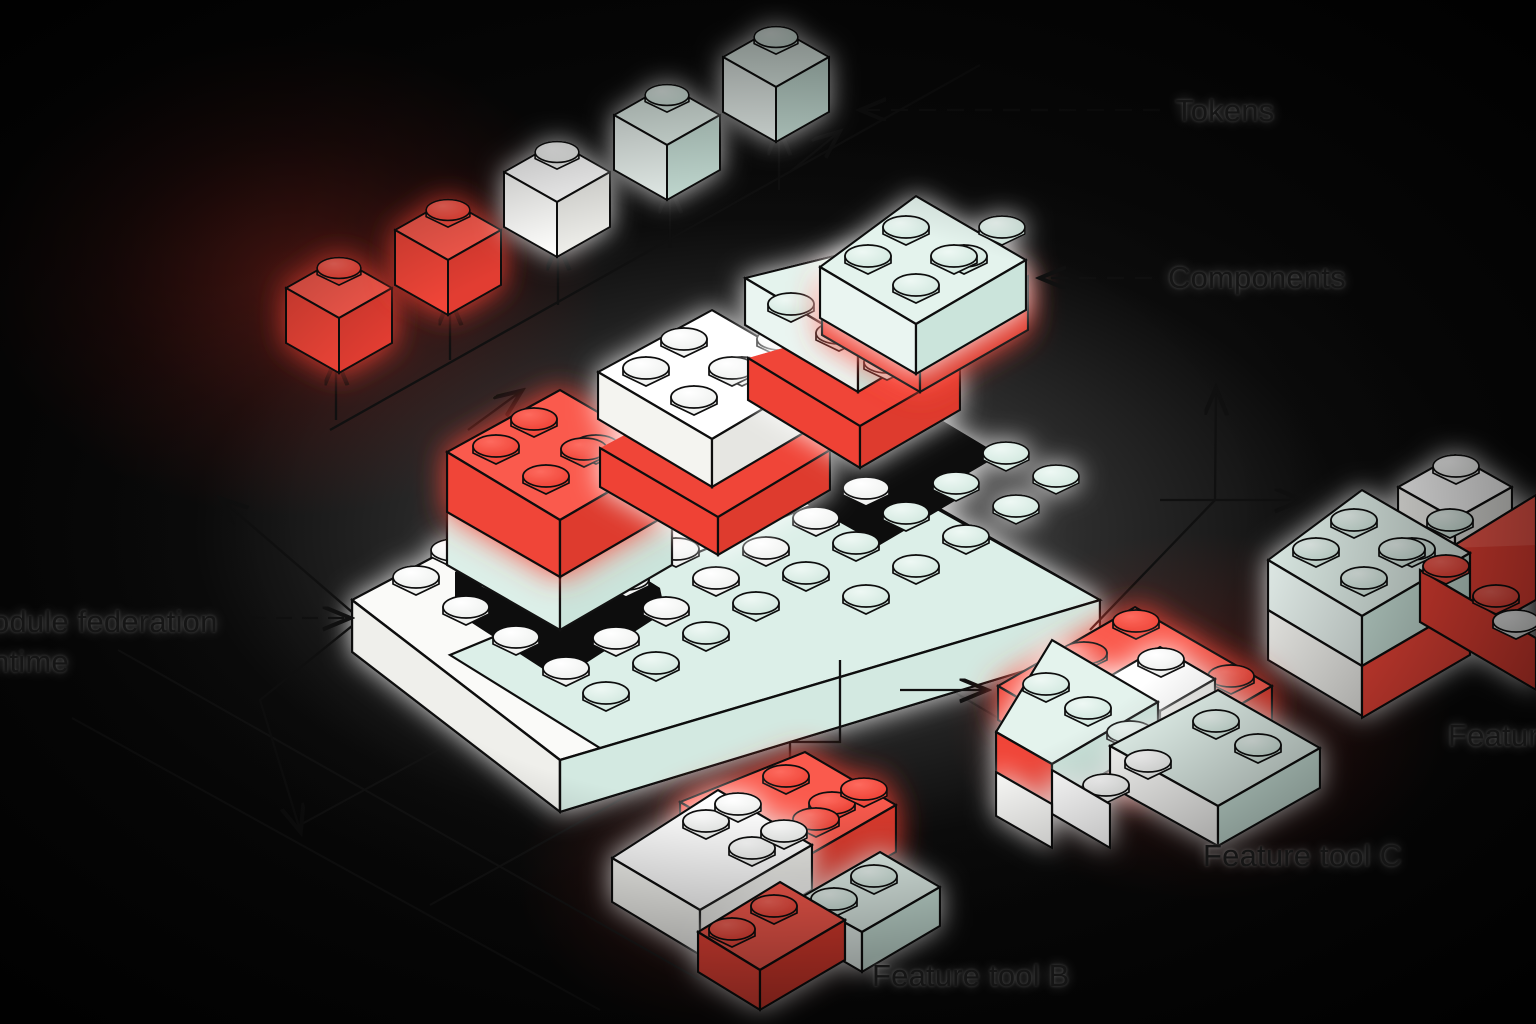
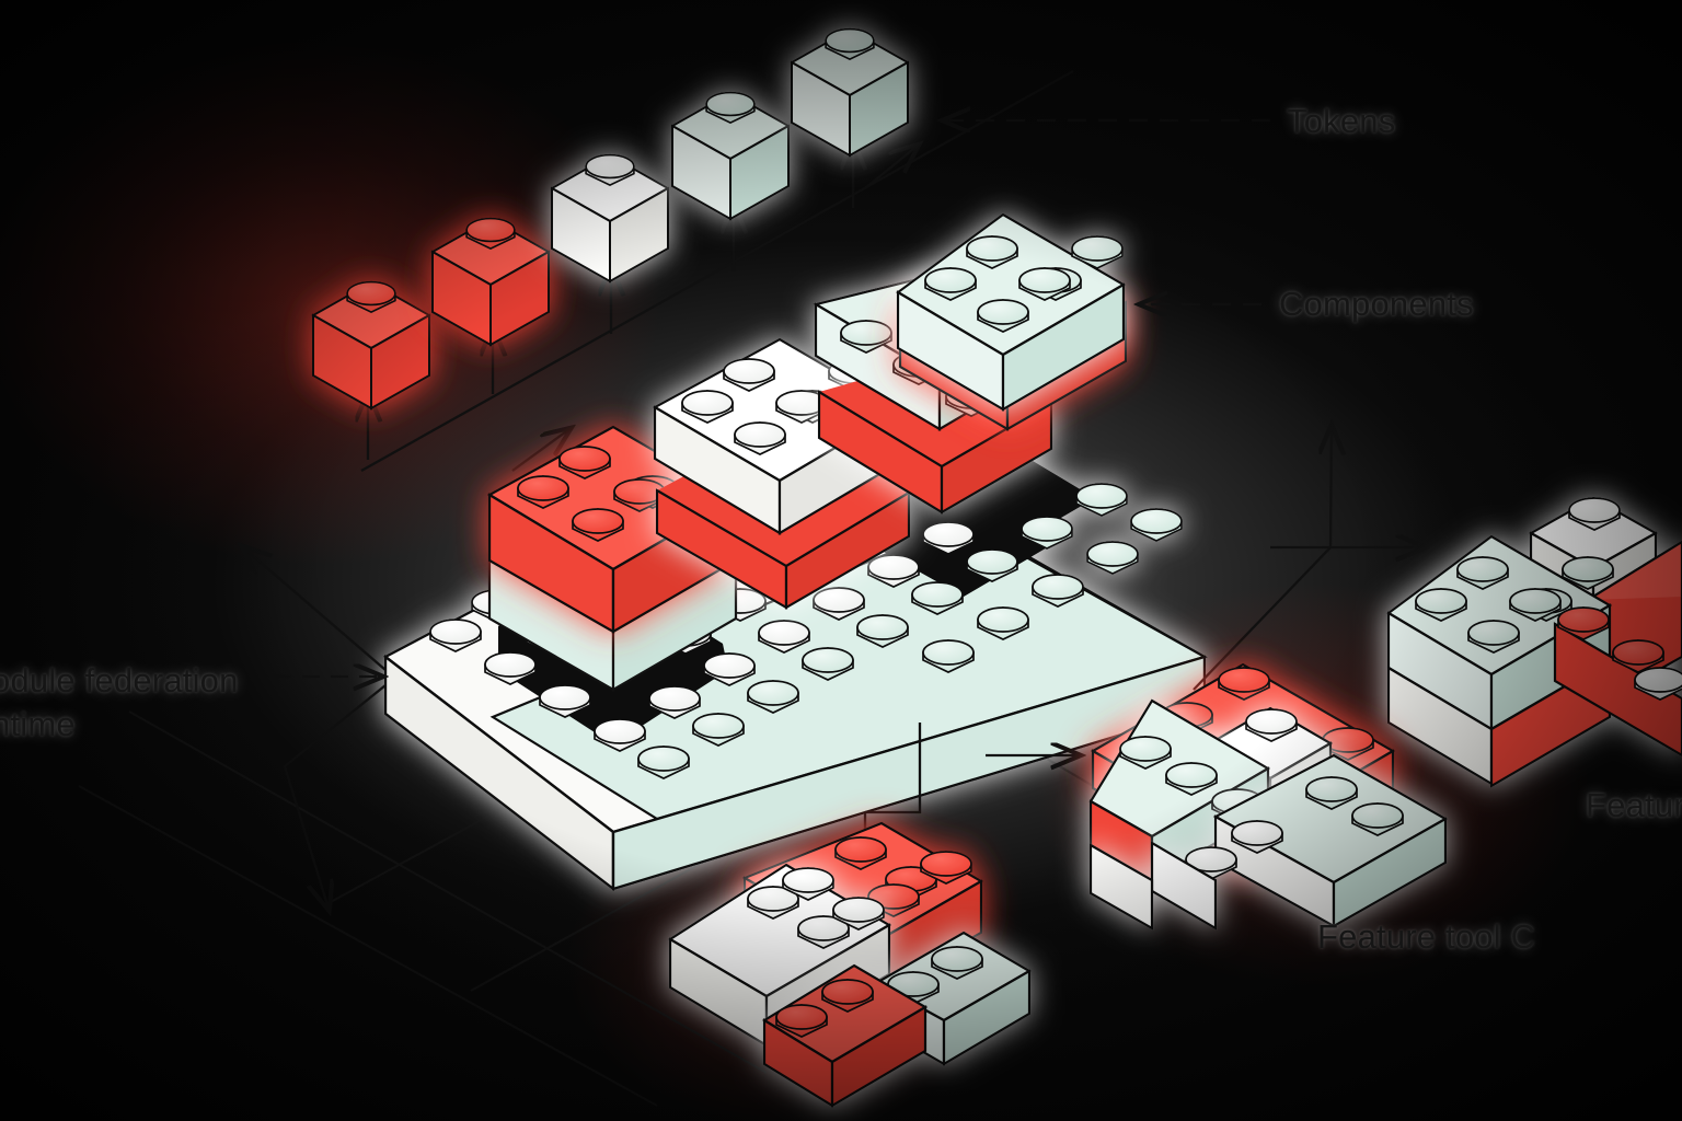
  Tokens
  Components
  odule federation
  ntime
  Featur
  Feature tool C
- Feature tool B
